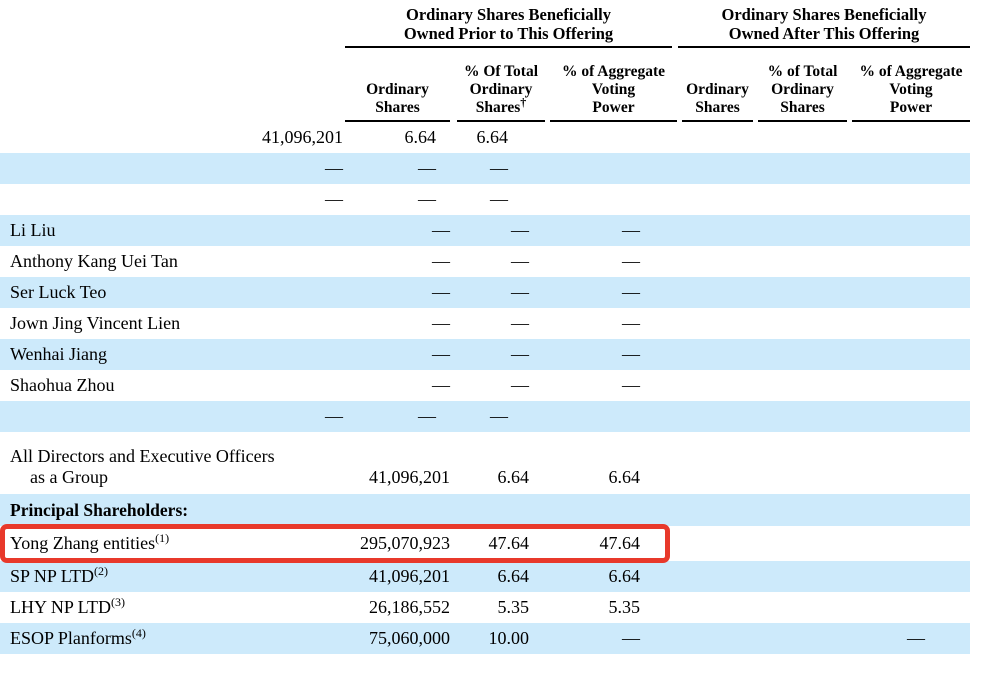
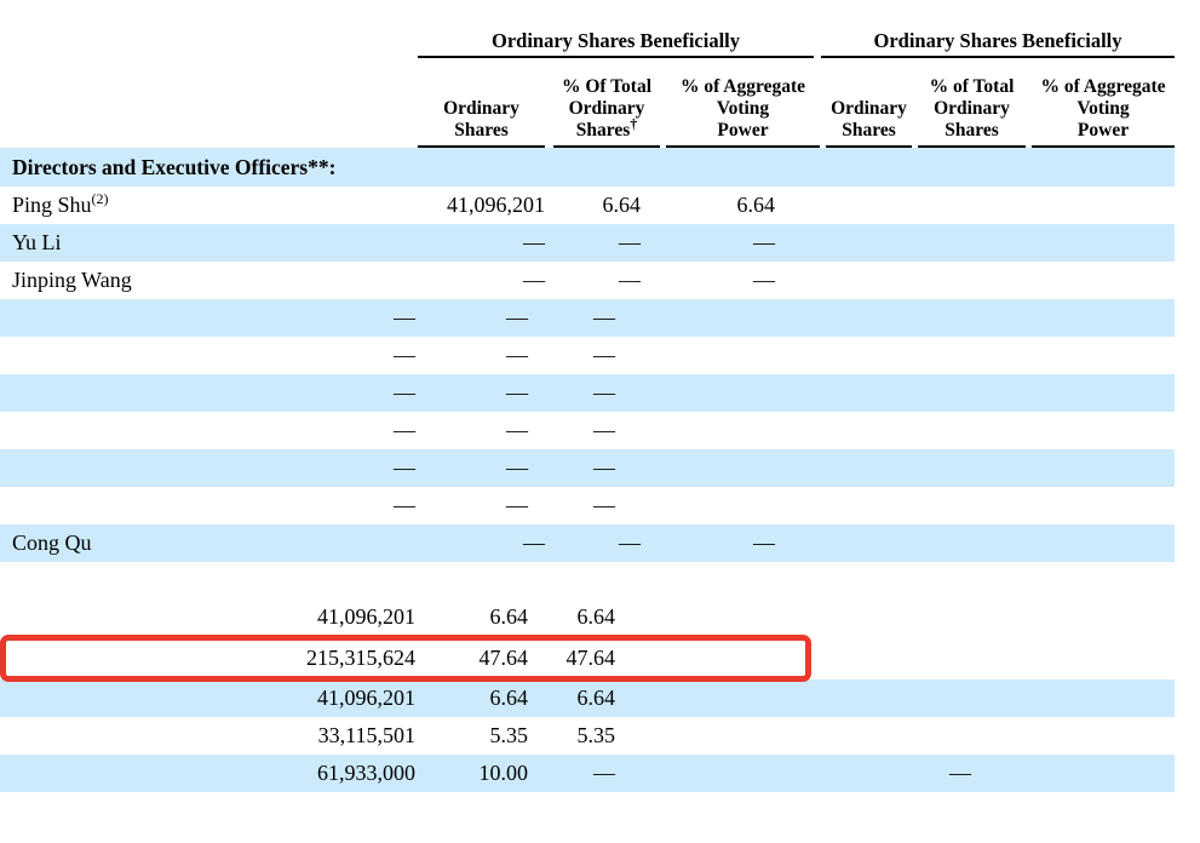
  Ordinary Shares Beneficially
- Owned Prior to This Offering
  Ordinary Shares Beneficially
- Owned After This Offering
  Ordinary
  Shares
  % Of Total
  Ordinary
  Shares†
  % of Aggregate
  Voting
  Power
  Ordinary
  Shares
  % of Total
  Ordinary
  Shares
  % of Aggregate
  Voting
  Power
+ Directors and Executive Officers**:
+ Ping Shu(2)
  41,096,201
  6.64
  6.64
+ Yu Li
  —
  —
  —
+ Jinping Wang
  —
  —
  —
- Li Liu
  —
  —
  —
- Anthony Kang Uei Tan
  —
  —
  —
- Ser Luck Teo
  —
  —
  —
- Jown Jing Vincent Lien
  —
  —
  —
- Wenhai Jiang
  —
  —
  —
- Shaohua Zhou
  —
  —
  —
+ Cong Qu
  —
  —
  —
- All Directors and Executive Officers
- as a Group
  41,096,201
  6.64
  6.64
- Principal Shareholders:
- Yong Zhang entities(1)
- 295,070,923
+ 215,315,624
  47.64
  47.64
- SP NP LTD(2)
  41,096,201
  6.64
  6.64
- LHY NP LTD(3)
- 26,186,552
+ 33,115,501
  5.35
  5.35
- ESOP Planforms(4)
- 75,060,000
+ 61,933,000
  10.00
  —
  —
